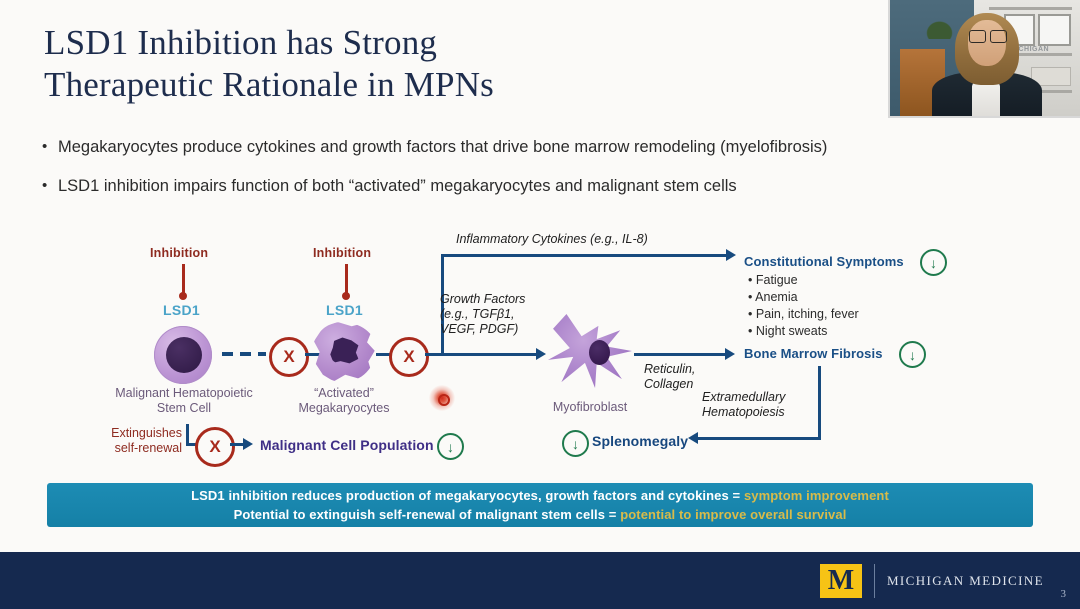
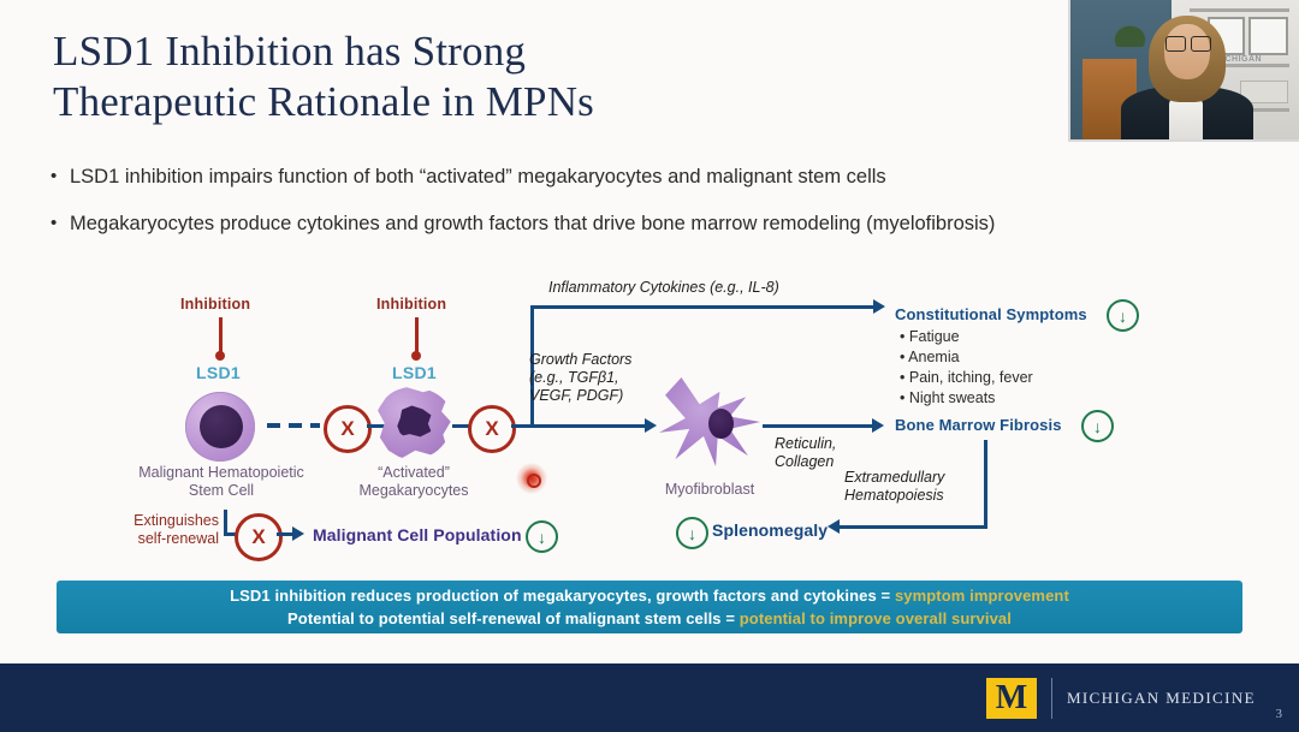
  LSD1 Inhibition has Strong
  Therapeutic Rationale in MPNs
  •
- Megakaryocytes produce cytokines and growth factors that drive bone marrow remodeling (myelofibrosis)
+ LSD1 inhibition impairs function of both “activated” megakaryocytes and malignant stem cells
  •
- LSD1 inhibition impairs function of both “activated” megakaryocytes and malignant stem cells
+ Megakaryocytes produce cytokines and growth factors that drive bone marrow remodeling (myelofibrosis)
  Inhibition
  LSD1
  Malignant Hematopoietic
  Stem Cell
  X
  Inhibition
  LSD1
  “Activated”
  Megakaryocytes
  X
  Inflammatory Cytokines (e.g., IL-8)
  Growth Factors
  (e.g., TGFβ1,
  VEGF, PDGF)
  Myofibroblast
  Reticulin,
  Collagen
  Constitutional Symptoms
  ↓
  • Fatigue
  • Anemia
  • Pain, itching, fever
  • Night sweats
  Bone Marrow Fibrosis
  ↓
  Extramedullary
  Hematopoiesis
  ↓
  Splenomegaly
  Extinguishes
  self-renewal
  X
  Malignant Cell Population
  ↓
  LSD1 inhibition reduces production of megakaryocytes, growth factors and cytokines = symptom improvement
- Potential to extinguish self-renewal of malignant stem cells = potential to improve overall survival
+ Potential to potential self-renewal of malignant stem cells = potential to improve overall survival
  M
  MICHIGAN MEDICINE
  3
